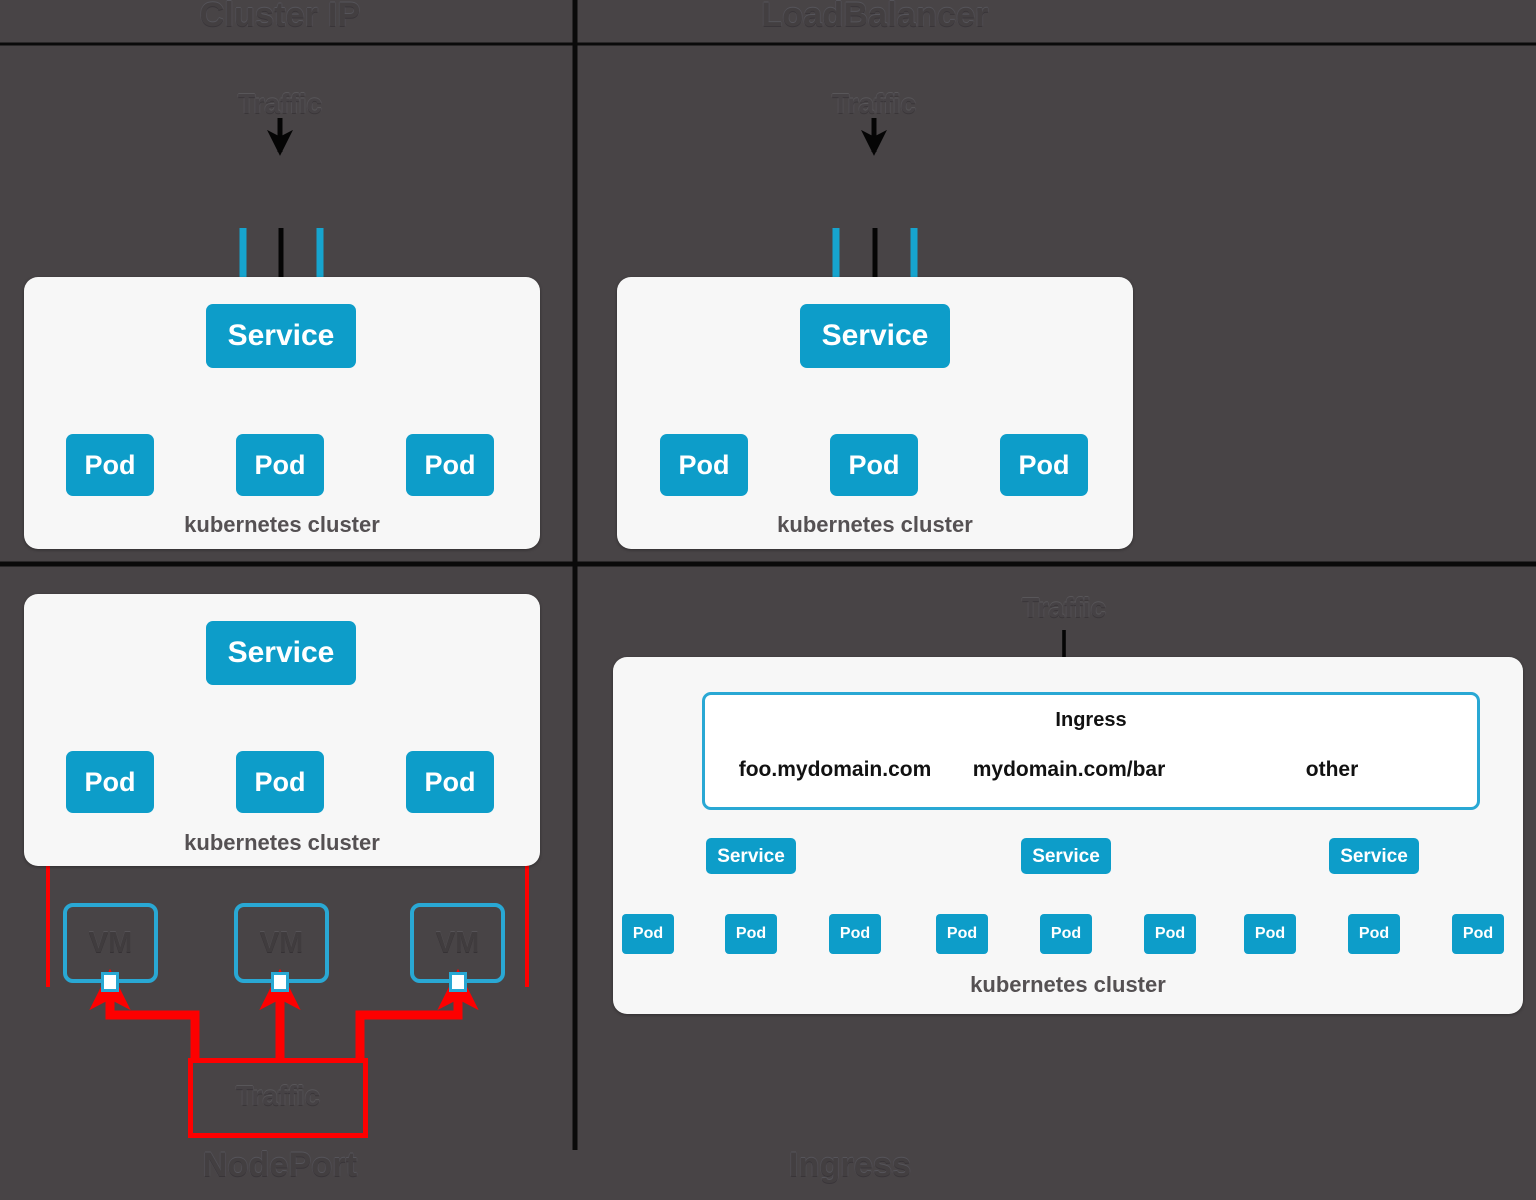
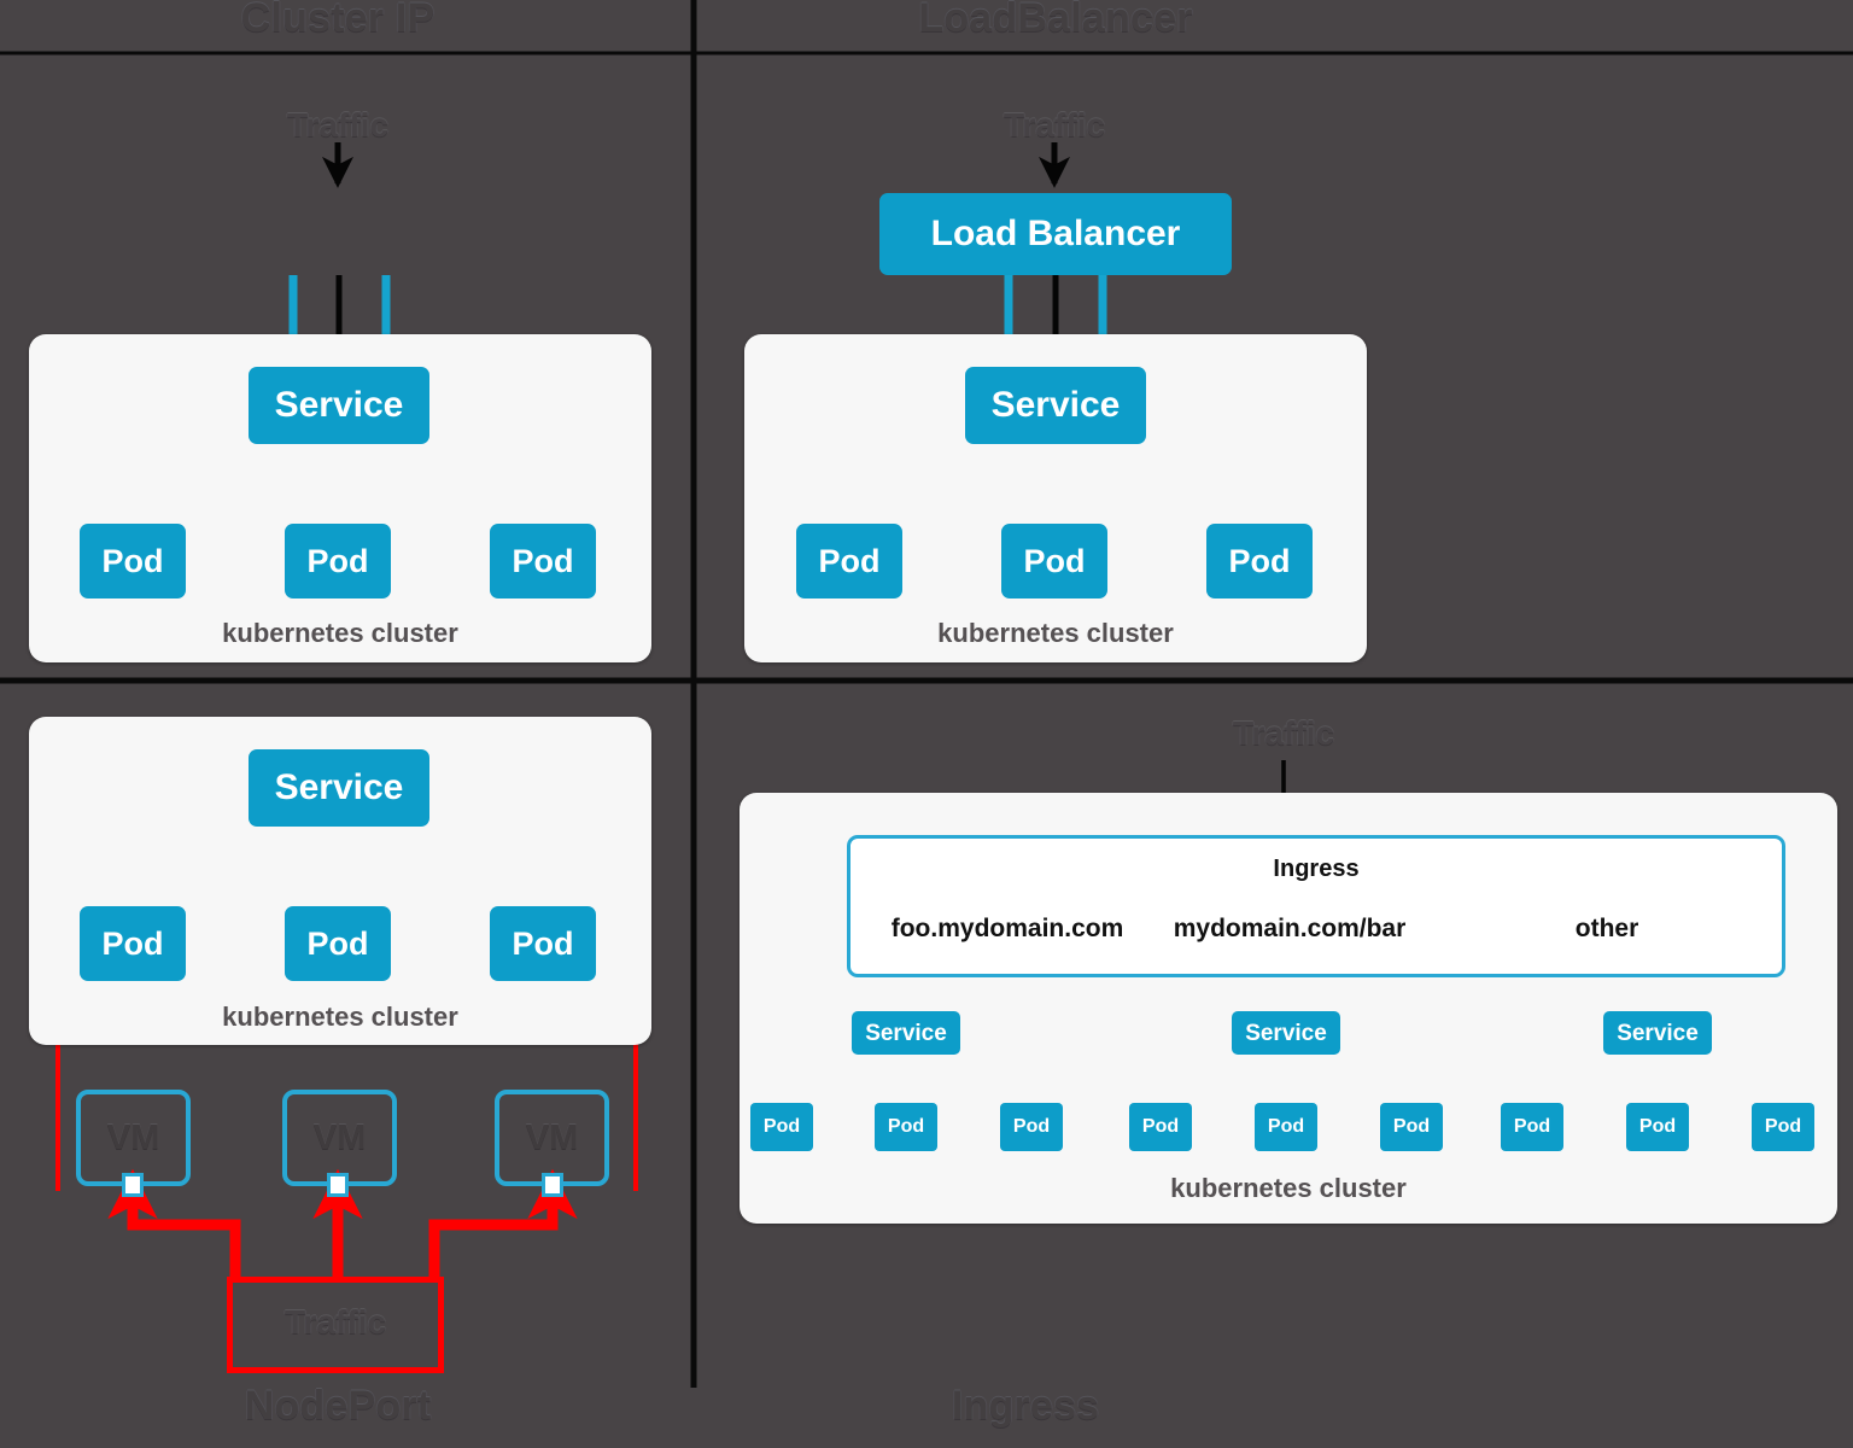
  Cluster IP
  Traffic
  Service
  Pod
  Pod
  Pod
  kubernetes cluster
  LoadBalancer
  Traffic
+ Load Balancer
  Service
  Pod
  Pod
  Pod
  kubernetes cluster
  Service
  Pod
  Pod
  Pod
  kubernetes cluster
  VM
  VM
  VM
  Traffic
  NodePort
  Traffic
  Ingress
  foo.mydomain.com
  mydomain.com/bar
  other
  Service
  Service
  Service
  Pod
  Pod
  Pod
  Pod
  Pod
  Pod
  Pod
  Pod
  Pod
  kubernetes cluster
  Ingress
